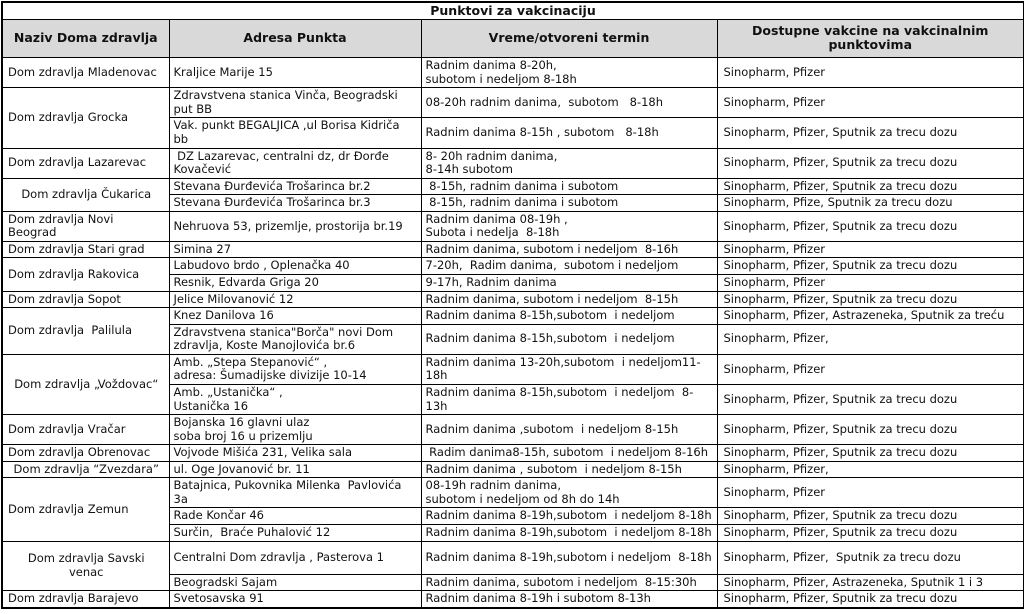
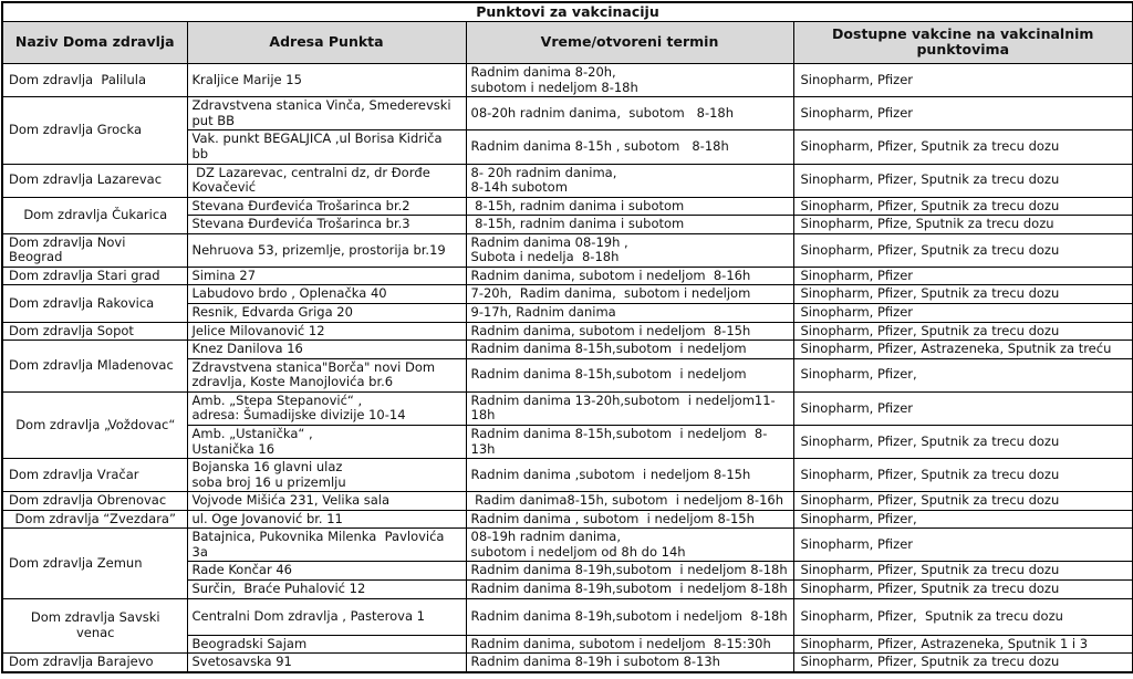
  Punktovi za vakcinaciju
  Naziv Doma zdravlja	Adresa Punkta	Vreme/otvoreni termin	Dostupne vakcine na vakcinalnim punktovima
- Dom zdravlja Mladenovac	Kraljice Marije 15	Radnim danima 8-20h, subotom i nedeljom 8-18h	Sinopharm, Pfizer
+ Dom zdravlja Palilula	Kraljice Marije 15	Radnim danima 8-20h, subotom i nedeljom 8-18h	Sinopharm, Pfizer
- Dom zdravlja Grocka	Zdravstvena stanica Vinča, Beogradski put BB	08-20h radnim danima, subotom 8-18h	Sinopharm, Pfizer
+ Dom zdravlja Grocka	Zdravstvena stanica Vinča, Smederevski put BB	08-20h radnim danima, subotom 8-18h	Sinopharm, Pfizer
  Vak. punkt BEGALJICA ,ul Borisa Kidriča bb	Radnim danima 8-15h , subotom 8-18h	Sinopharm, Pfizer, Sputnik za trecu dozu
  Dom zdravlja Lazarevac	DZ Lazarevac, centralni dz, dr Đorđe Kovačević	8- 20h radnim danima, 8-14h subotom	Sinopharm, Pfizer, Sputnik za trecu dozu
  Dom zdravlja Čukarica	Stevana Đurđevića Trošarinca br.2	8-15h, radnim danima i subotom	Sinopharm, Pfizer, Sputnik za trecu dozu
  Stevana Đurđevića Trošarinca br.3	8-15h, radnim danima i subotom	Sinopharm, Pfize, Sputnik za trecu dozu
  Dom zdravlja Novi Beograd	Nehruova 53, prizemlje, prostorija br.19	Radnim danima 08-19h , Subota i nedelja 8-18h	Sinopharm, Pfizer, Sputnik za trecu dozu
  Dom zdravlja Stari grad	Simina 27	Radnim danima, subotom i nedeljom 8-16h	Sinopharm, Pfizer
  Dom zdravlja Rakovica	Labudovo brdo , Oplenačka 40	7-20h, Radim danima, subotom i nedeljom	Sinopharm, Pfizer, Sputnik za trecu dozu
  Resnik, Edvarda Griga 20	9-17h, Radnim danima	Sinopharm, Pfizer
  Dom zdravlja Sopot	Jelice Milovanović 12	Radnim danima, subotom i nedeljom 8-15h	Sinopharm, Pfizer, Sputnik za trecu dozu
- Dom zdravlja Palilula	Knez Danilova 16	Radnim danima 8-15h,subotom i nedeljom	Sinopharm, Pfizer, Astrazeneka, Sputnik za treću
+ Dom zdravlja Mladenovac	Knez Danilova 16	Radnim danima 8-15h,subotom i nedeljom	Sinopharm, Pfizer, Astrazeneka, Sputnik za treću
  Zdravstvena stanica"Borča" novi Dom zdravlja, Koste Manojlovića br.6	Radnim danima 8-15h,subotom i nedeljom	Sinopharm, Pfizer,
  Dom zdravlja „Voždovac“	Amb. „Stepa Stepanović“ , adresa: Šumadijske divizije 10-14	Radnim danima 13-20h,subotom i nedeljom11- 18h	Sinopharm, Pfizer
  Amb. „Ustanička“ , Ustanička 16	Radnim danima 8-15h,subotom i nedeljom 8- 13h	Sinopharm, Pfizer, Sputnik za trecu dozu
  Dom zdravlja Vračar	Bojanska 16 glavni ulaz soba broj 16 u prizemlju	Radnim danima ,subotom i nedeljom 8-15h	Sinopharm, Pfizer, Sputnik za trecu dozu
  Dom zdravlja Obrenovac	Vojvode Mišića 231, Velika sala	Radim danima8-15h, subotom i nedeljom 8-16h	Sinopharm, Pfizer, Sputnik za trecu dozu
  Dom zdravlja “Zvezdara”	ul. Oge Jovanović br. 11	Radnim danima , subotom i nedeljom 8-15h	Sinopharm, Pfizer,
  Dom zdravlja Zemun	Batajnica, Pukovnika Milenka Pavlovića 3a	08-19h radnim danima, subotom i nedeljom od 8h do 14h	Sinopharm, Pfizer
  Rade Končar 46	Radnim danima 8-19h,subotom i nedeljom 8-18h	Sinopharm, Pfizer, Sputnik za trecu dozu
  Surčin, Braće Puhalović 12	Radnim danima 8-19h,subotom i nedeljom 8-18h	Sinopharm, Pfizer, Sputnik za trecu dozu
  Dom zdravlja Savski venac	Centralni Dom zdravlja , Pasterova 1	Radnim danima 8-19h,subotom i nedeljom 8-18h	Sinopharm, Pfizer, Sputnik za trecu dozu
  Beogradski Sajam	Radnim danima, subotom i nedeljom 8-15:30h	Sinopharm, Pfizer, Astrazeneka, Sputnik 1 i 3
  Dom zdravlja Barajevo	Svetosavska 91	Radnim danima 8-19h i subotom 8-13h	Sinopharm, Pfizer, Sputnik za trecu dozu
